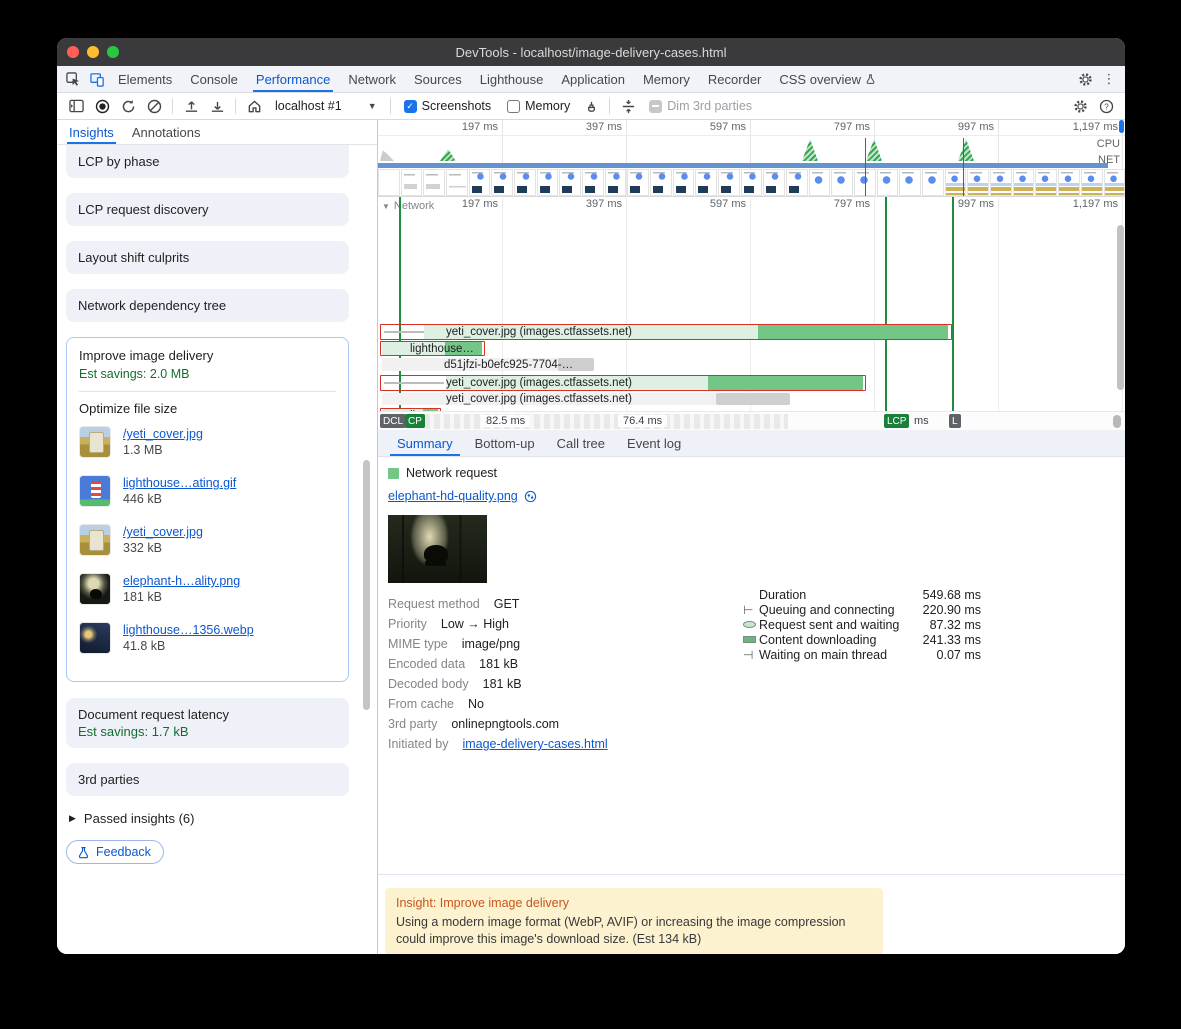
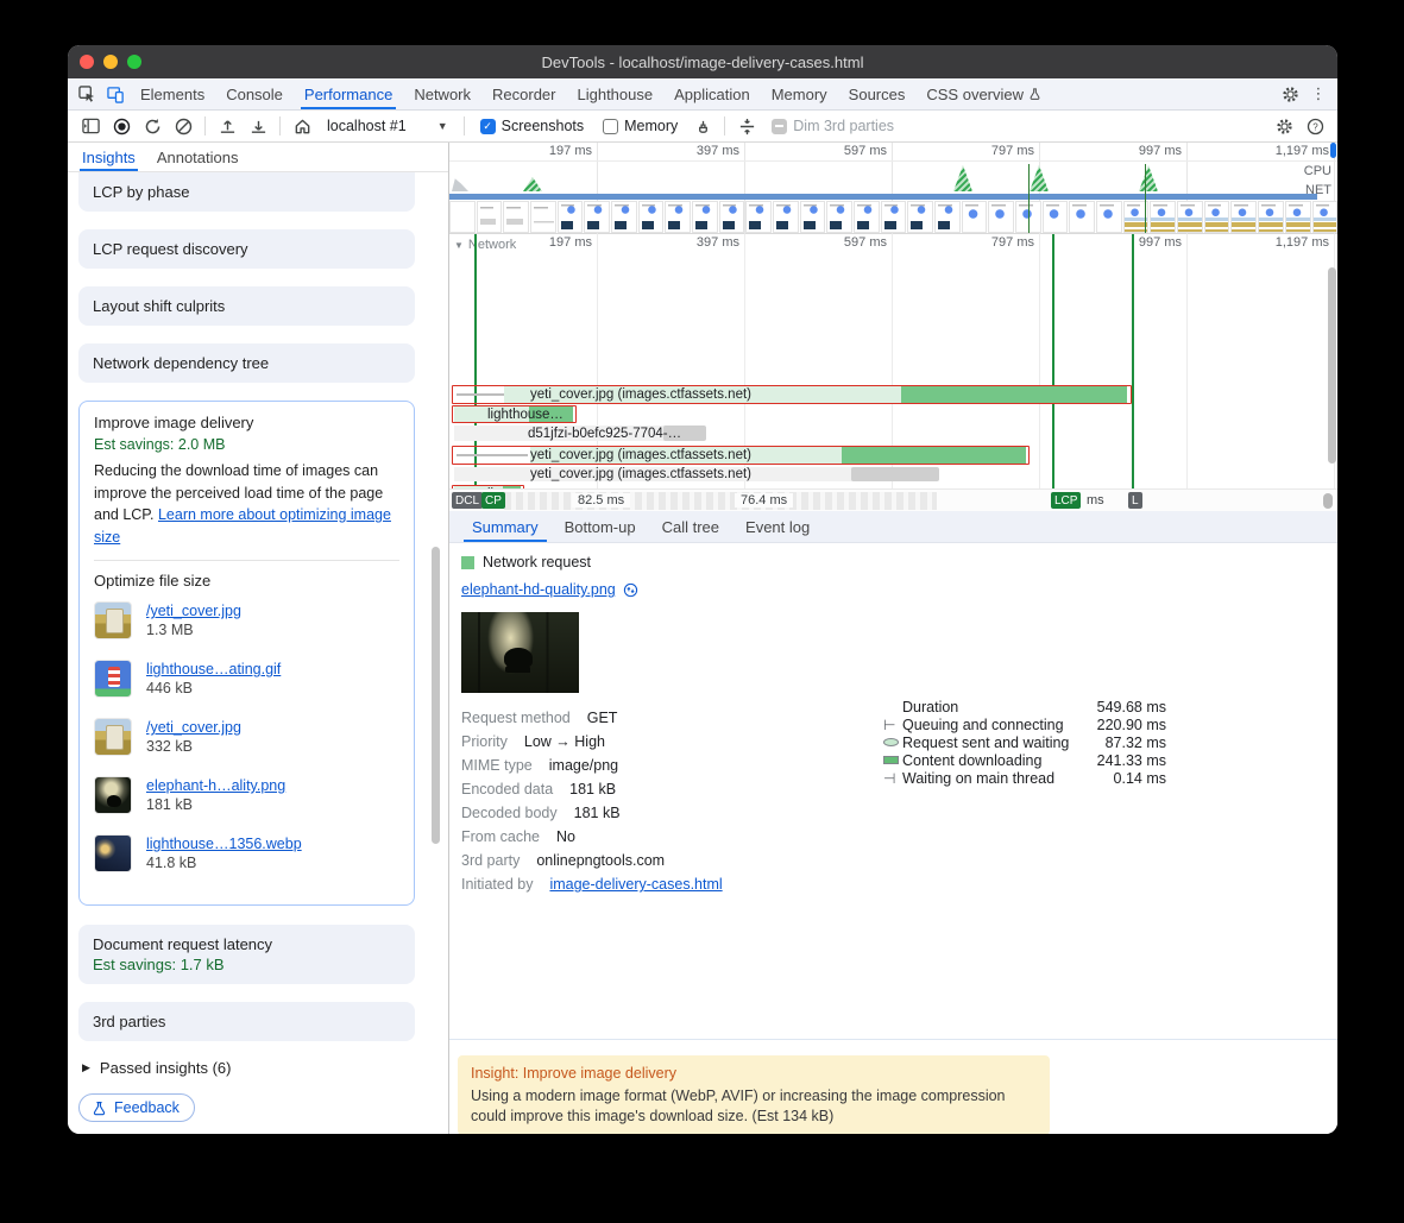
  DevTools - localhost/image-delivery-cases.html
  Elements
  Console
  Performance
  Network
- Sources
+ Recorder
  Lighthouse
  Application
  Memory
- Recorder
+ Sources
  CSS overview
  ⋮
  localhost #1
  ▼
  ✓
  Screenshots
  Memory
  Dim 3rd parties
  ?
  Insights
  Annotations
  LCP by phase
  LCP request discovery
  Layout shift culprits
  Network dependency tree
  Improve image delivery
  Est savings: 2.0 MB
+ Reducing the download time of images can improve the perceived load time of the page and LCP. Learn more about optimizing image size
  Optimize file size
  /yeti_cover.jpg
  1.3 MB
  lighthouse…ating.gif
  446 kB
  /yeti_cover.jpg
  332 kB
  elephant-h…ality.png
  181 kB
  lighthouse…1356.webp
  41.8 kB
  Document request latency
  Est savings: 1.7 kB
  3rd parties
  ▶
  Passed insights (6)
  Feedback
  197 ms
  397 ms
  597 ms
  797 ms
  997 ms
  1,197 ms
  CPU
  NET
  197 ms
  397 ms
  597 ms
  797 ms
  997 ms
  1,197 ms
  ▼
  Network
  yeti_cover.jpg (images.ctfassets.net)
  lighthouse…
  d51jfzi-b0efc925-7704-…
  yeti_cover.jpg (images.ctfassets.net)
  yeti_cover.jpg (images.ctfassets.net)
  DCL
  CP
  82.5 ms
  76.4 ms
  LCP
  ms
  L
  Summary
  Bottom-up
  Call tree
  Event log
  Network request
  elephant-hd-quality.png
  Request method
  GET
  Priority
  Low → High
  MIME type
  image/png
  Encoded data
  181 kB
  Decoded body
  181 kB
  From cache
  No
  3rd party
  onlinepngtools.com
  Initiated by
  image-delivery-cases.html
  Duration
  549.68 ms
  ⊢
  Queuing and connecting
  220.90 ms
  Request sent and waiting
  87.32 ms
  Content downloading
  241.33 ms
  ⊣
  Waiting on main thread
- 0.07 ms
+ 0.14 ms
  Insight: Improve image delivery
  Using a modern image format (WebP, AVIF) or increasing the image compression could improve this image's download size. (Est 134 kB)
